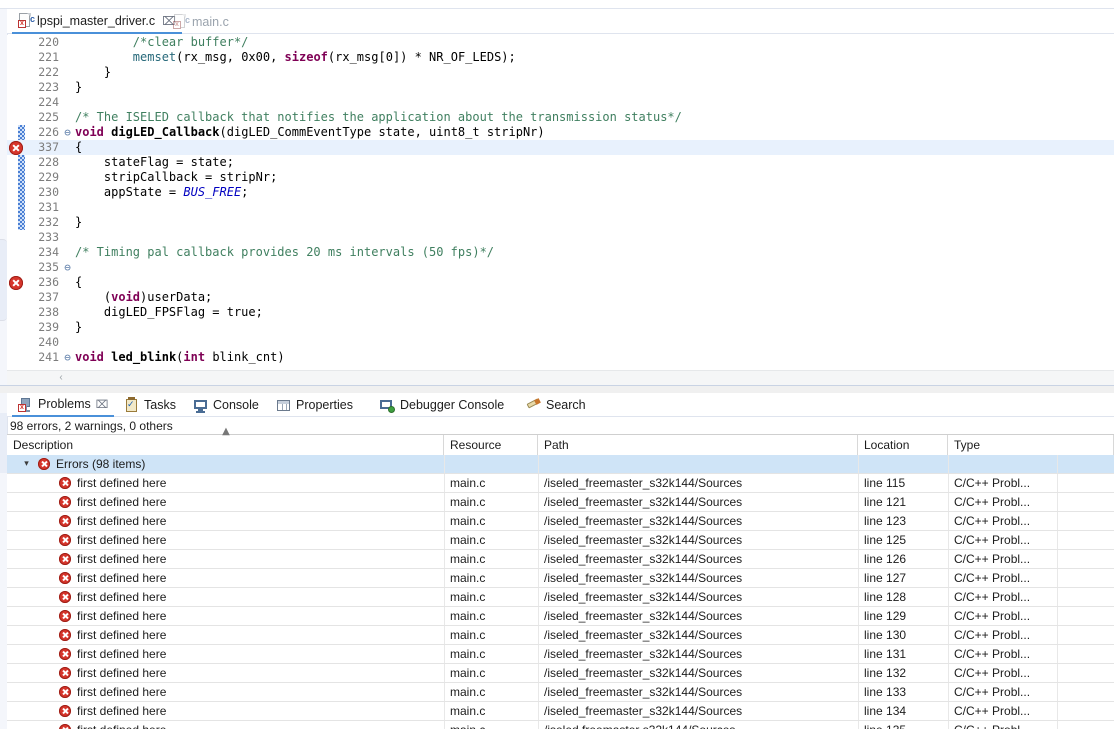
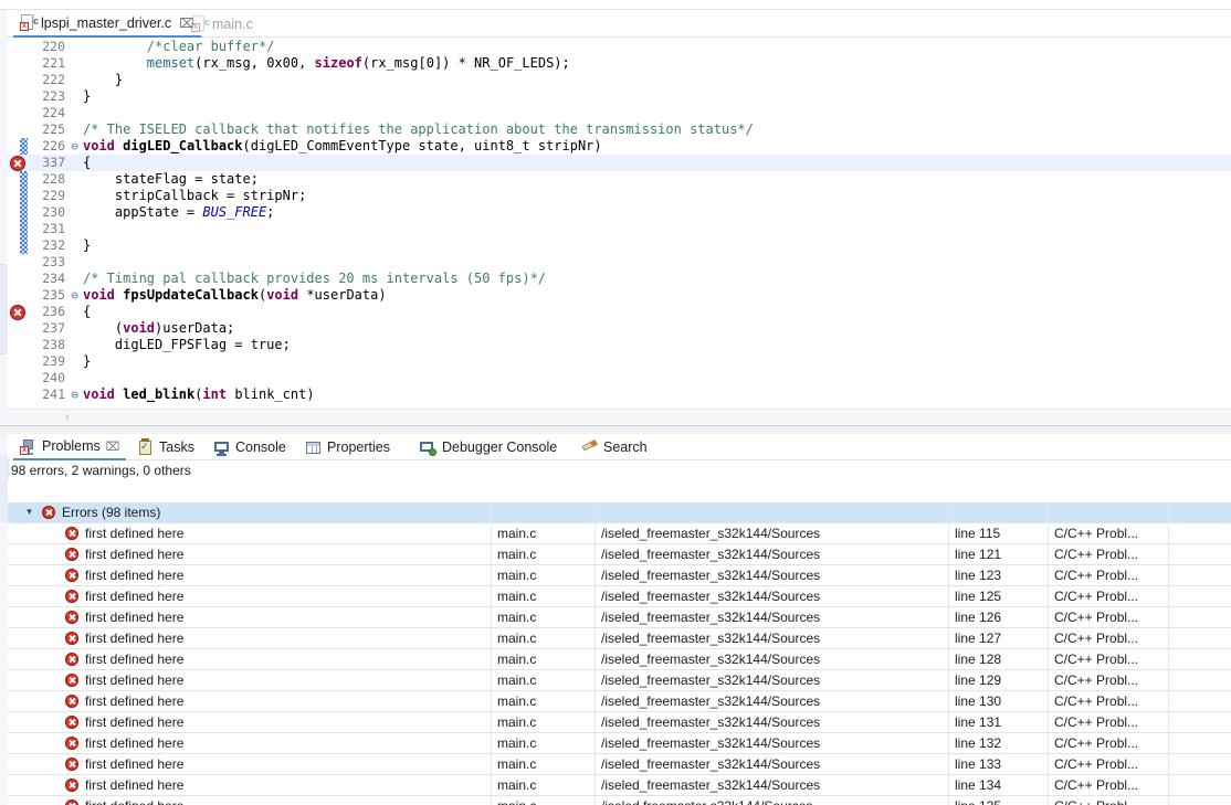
  c
  lpspi_master_driver.c
  ⌧
  c
  main.c
  220
  /*clear buffer*/
  221
  memset(rx_msg, 0x00, sizeof(rx_msg[0]) * NR_OF_LEDS);
  222
  }
  223
  }
  224
  225
  /* The ISELED callback that notifies the application about the transmission status*/
  226
  ⊖
  void digLED_Callback(digLED_CommEventType state, uint8_t stripNr)
  337
  {
  228
  stateFlag = state;
  229
  stripCallback = stripNr;
  230
  appState = BUS_FREE;
  231
  232
  }
  233
  234
  /* Timing pal callback provides 20 ms intervals (50 fps)*/
  235
  ⊖
+ void fpsUpdateCallback(void *userData)
  236
  {
  237
  (void)userData;
  238
  digLED_FPSFlag = true;
  239
  }
  240
  241
  ⊖
  void led_blink(int blink_cnt)
  ‹
  Problems
  ⌧
  ✓
  Tasks
  Console
  Properties
  Debugger Console
  Search
  98 errors, 2 warnings, 0 others
- ▲
- Description
- Resource
- Path
- Location
- Type
  ▾
  Errors (98 items)
  first defined here
  main.c
  /iseled_freemaster_s32k144/Sources
  line 115
  C/C++ Probl...
  first defined here
  main.c
  /iseled_freemaster_s32k144/Sources
  line 121
  C/C++ Probl...
  first defined here
  main.c
  /iseled_freemaster_s32k144/Sources
  line 123
  C/C++ Probl...
  first defined here
  main.c
  /iseled_freemaster_s32k144/Sources
  line 125
  C/C++ Probl...
  first defined here
  main.c
  /iseled_freemaster_s32k144/Sources
  line 126
  C/C++ Probl...
  first defined here
  main.c
  /iseled_freemaster_s32k144/Sources
  line 127
  C/C++ Probl...
  first defined here
  main.c
  /iseled_freemaster_s32k144/Sources
  line 128
  C/C++ Probl...
  first defined here
  main.c
  /iseled_freemaster_s32k144/Sources
  line 129
  C/C++ Probl...
  first defined here
  main.c
  /iseled_freemaster_s32k144/Sources
  line 130
  C/C++ Probl...
  first defined here
  main.c
  /iseled_freemaster_s32k144/Sources
  line 131
  C/C++ Probl...
  first defined here
  main.c
  /iseled_freemaster_s32k144/Sources
  line 132
  C/C++ Probl...
  first defined here
  main.c
  /iseled_freemaster_s32k144/Sources
  line 133
  C/C++ Probl...
  first defined here
  main.c
  /iseled_freemaster_s32k144/Sources
  line 134
  C/C++ Probl...
